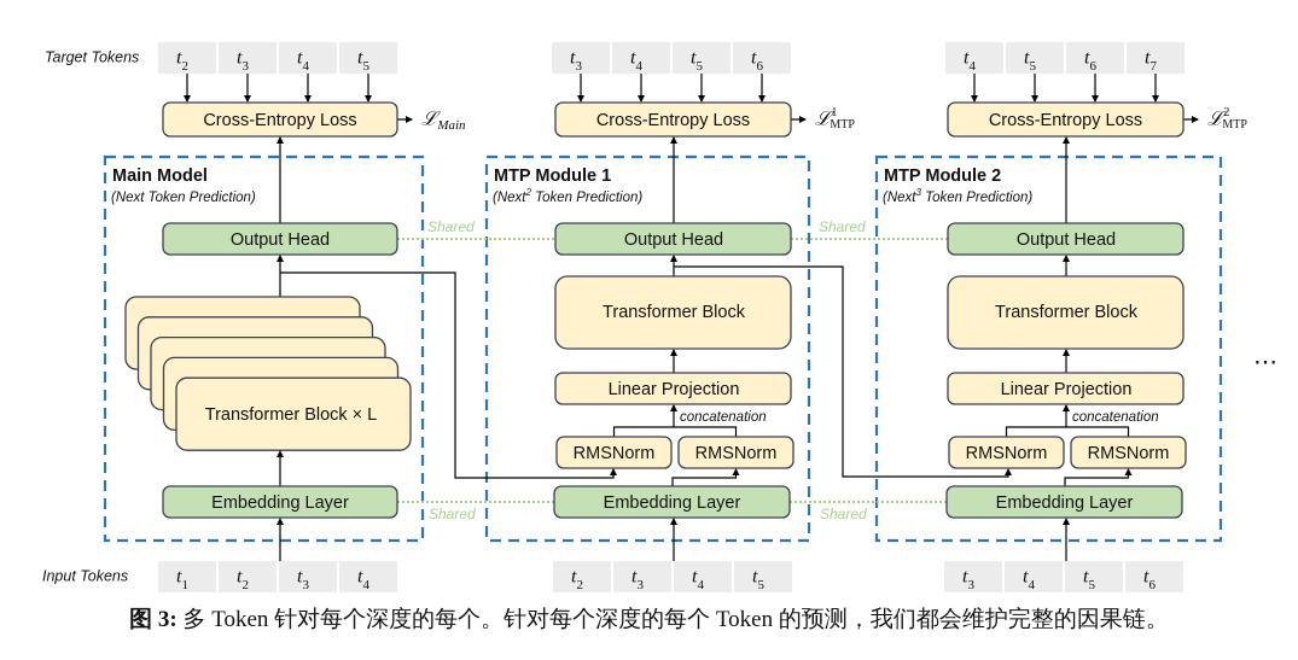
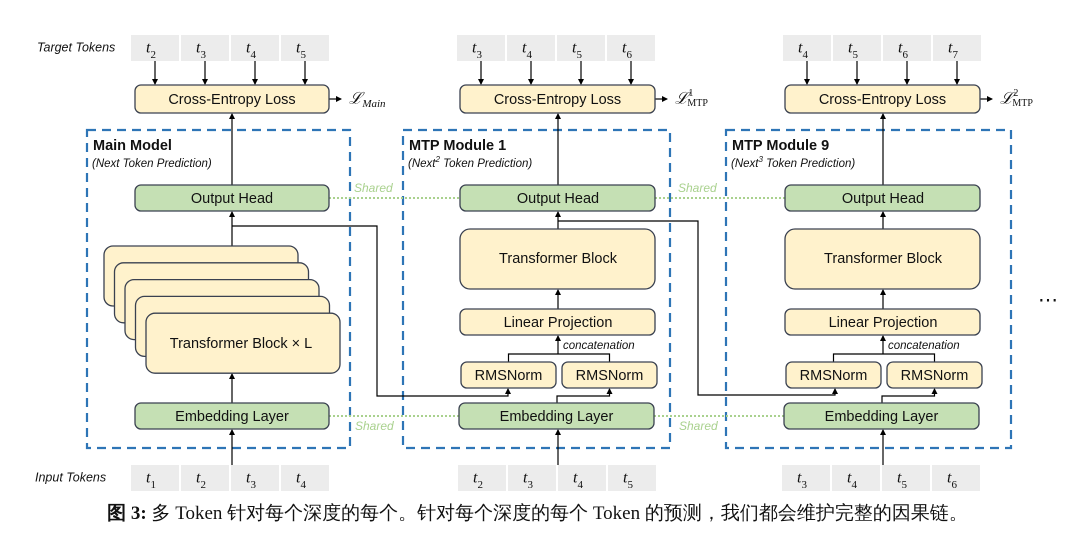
  Target Tokens
  Input Tokens
  Main Model
  (Next Token Prediction)
  t2
  t3
  t4
  t5
  Cross-Entropy Loss
  ℒMain
  Output Head
  Embedding Layer
  t1
  t2
  t3
  t4
  Transformer Block × L
  MTP Module 1
  (Next2 Token Prediction)
  t3
  t4
  t5
  t6
  Cross-Entropy Loss
  ℒ1 MTP
  Output Head
  Embedding Layer
  t2
  t3
  t4
  t5
  Transformer Block
  Linear Projection
  RMSNorm
  RMSNorm
  concatenation
- MTP Module 2
+ MTP Module 9
  (Next3 Token Prediction)
  t4
  t5
  t6
  t7
  Cross-Entropy Loss
  ℒ2 MTP
  Output Head
  Embedding Layer
  t3
  t4
  t5
  t6
  Transformer Block
  Linear Projection
  RMSNorm
  RMSNorm
  concatenation
  Shared
  Shared
  Shared
  Shared
  …
  图 3: 多 Token 针对每个深度的每个。针对每个深度的每个 Token 的预测，我们都会维护完整的因果链。
